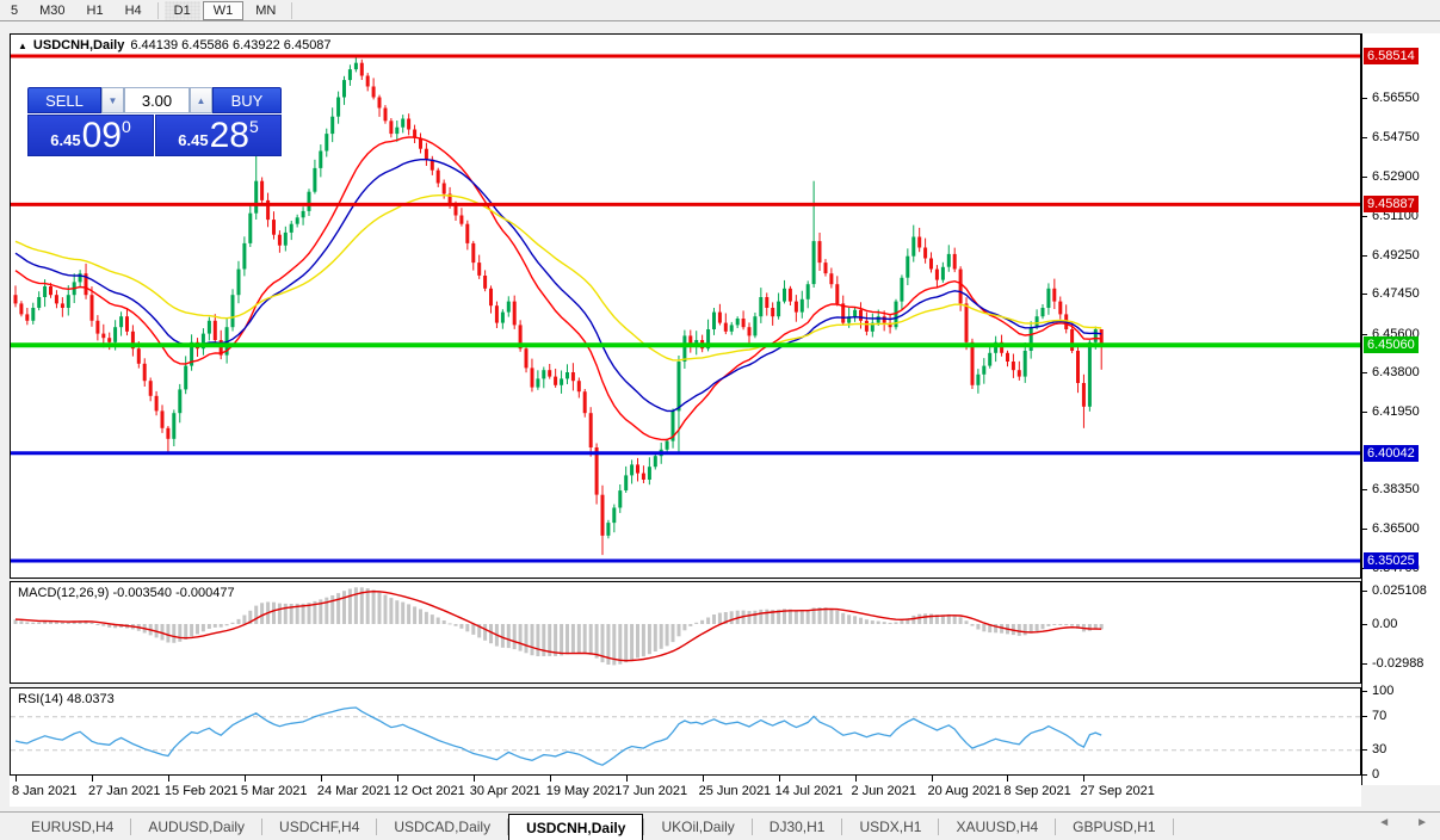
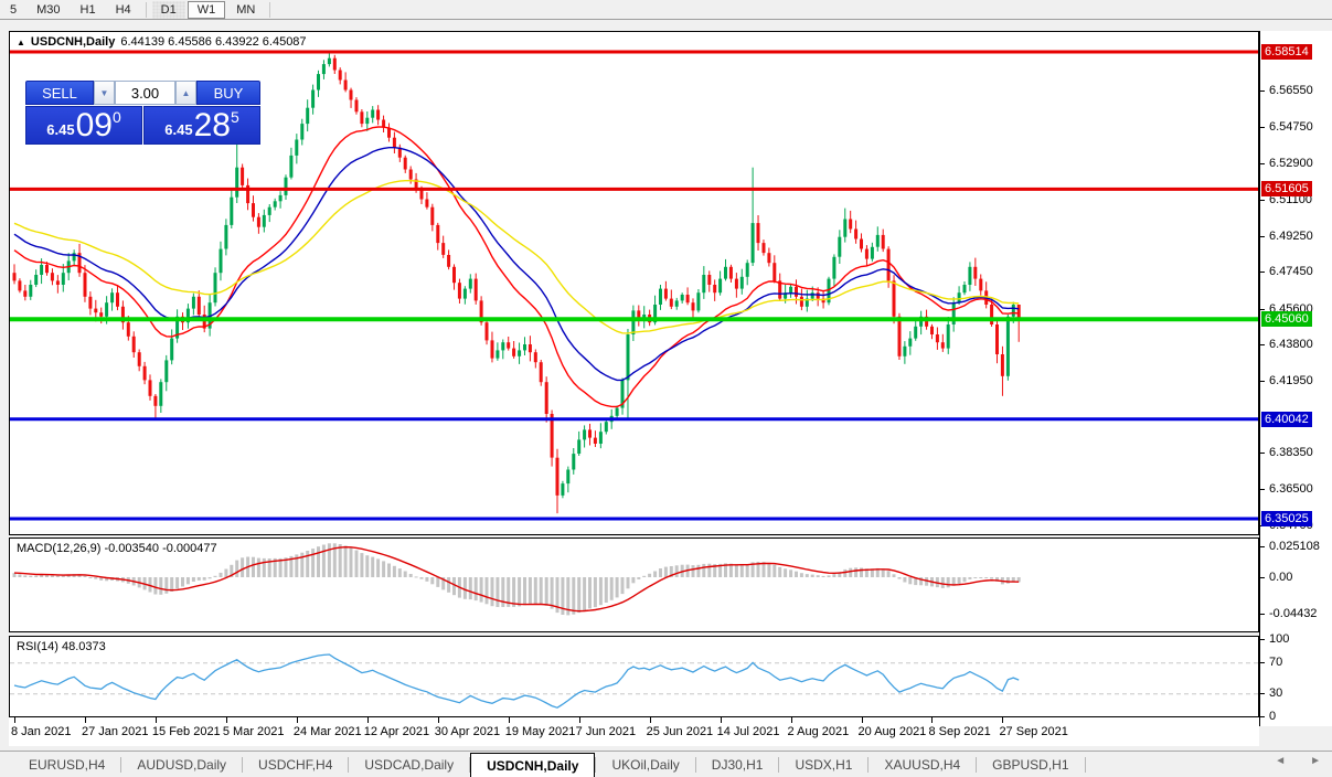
  5
  M30
  H1
  H4
  D1
  W1
  MN
  ▲
  USDCNH,Daily
  6.44139 6.45586 6.43922 6.45087
  SELL
  ▼
  3.00
  ▲
  BUY
  6.45
  09
  0
  6.45
  28
  5
  MACD(12,26,9) -0.003540 -0.000477
  RSI(14) 48.0373
  6.56550
  6.54750
  6.52900
  6.51100
  6.49250
  6.47450
  6.45600
  6.43800
  6.41950
  6.38350
  6.36500
  6.58514
- 9.45887
+ 6.51605
  6.45060
  6.40042
  6.35025
  0.025108
  0.00
- -0.02988
+ -0.04432
  100
  70
  30
  0
  8 Jan 2021
  27 Jan 2021
  15 Feb 2021
  5 Mar 2021
  24 Mar 2021
- 12 Oct 2021
+ 12 Apr 2021
  30 Apr 2021
  19 May 2021
  7 Jun 2021
  25 Jun 2021
  14 Jul 2021
- 2 Jun 2021
+ 2 Aug 2021
  20 Aug 2021
  8 Sep 2021
  27 Sep 2021
  EURUSD,H4
  AUDUSD,Daily
  USDCHF,H4
  USDCAD,Daily
  USDCNH,Daily
  UKOil,Daily
  DJ30,H1
  USDX,H1
  XAUUSD,H4
  GBPUSD,H1
  ◄
  ►
